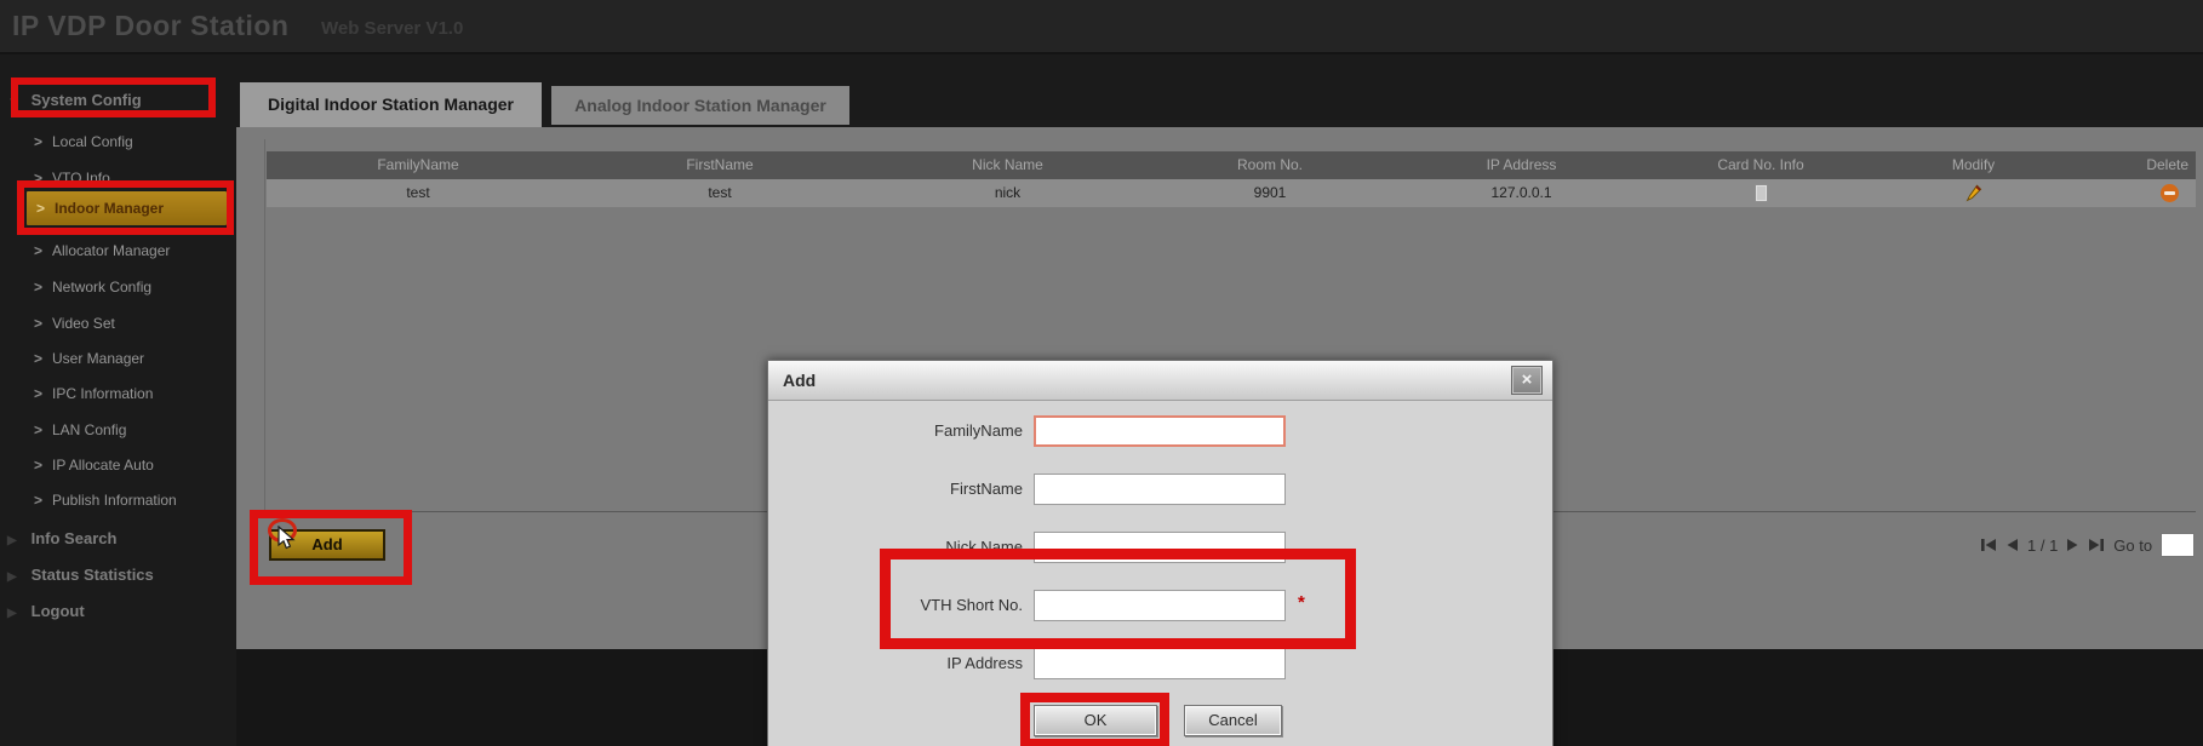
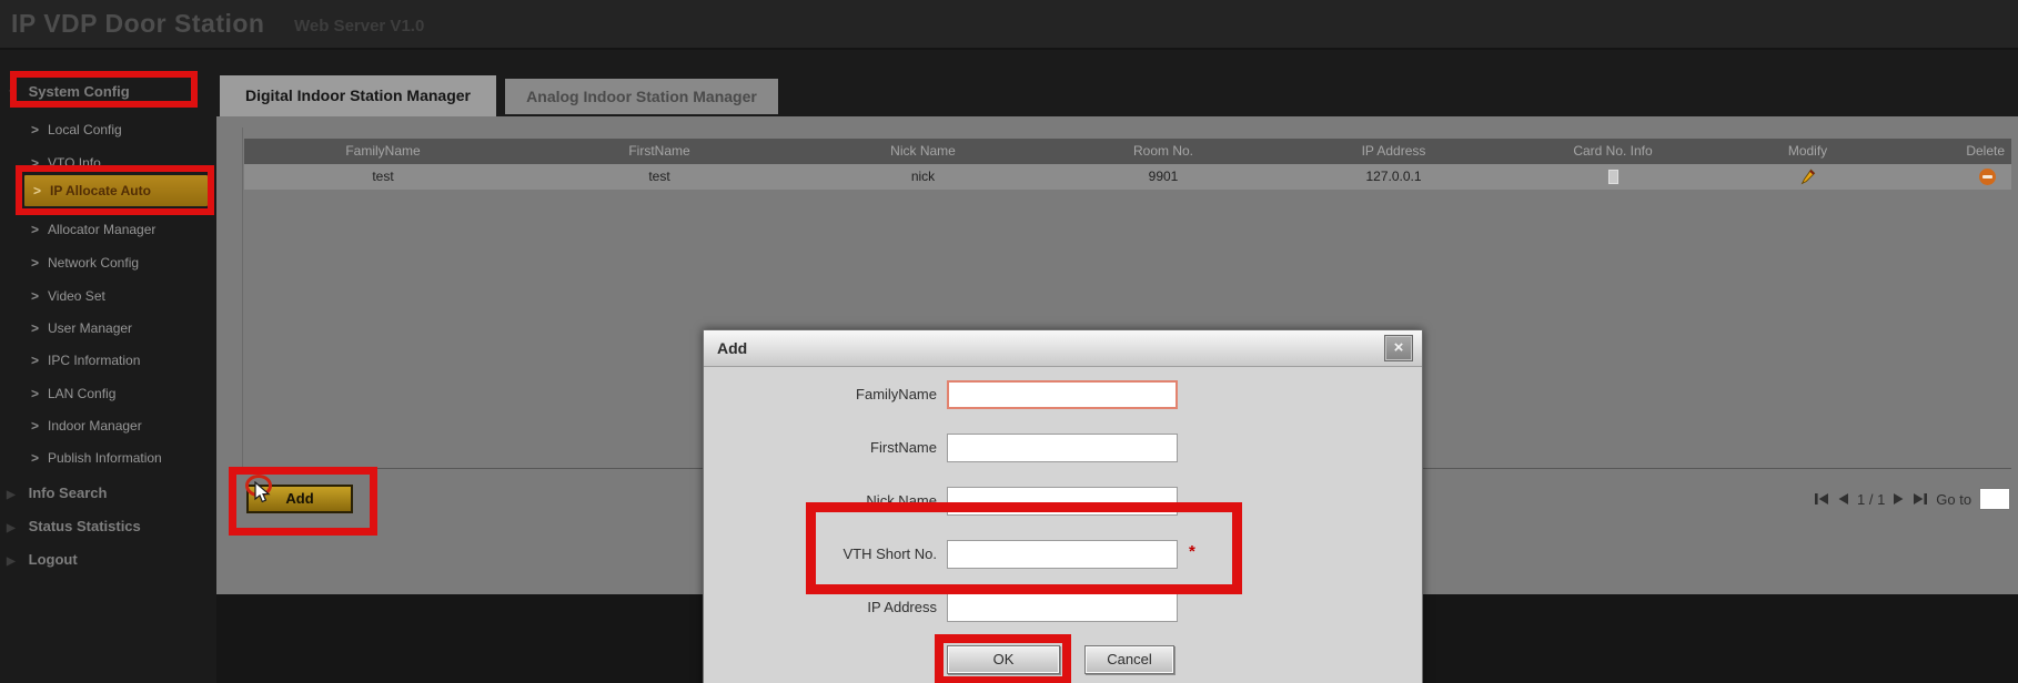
  IP VDP Door Station
  Web Server V1.0
  ▼ System Config
  > Local Config
  > VTO Info
- > Indoor Manager
+ > IP Allocate Auto
  > Allocator Manager
  > Network Config
  > Video Set
  > User Manager
  > IPC Information
  > LAN Config
- > IP Allocate Auto
+ > Indoor Manager
  > Publish Information
  ▶ Info Search
  ▶ Status Statistics
  ▶ Logout
  Digital Indoor Station Manager
  Analog Indoor Station Manager
  FamilyName
  FirstName
  Nick Name
  Room No.
  IP Address
  Card No. Info
  Modify
  Delete
  test
  test
  nick
  9901
  127.0.0.1
  Add
  1 / 1
  Go to
  Add
  ×
  FamilyName
  FirstName
  Nick Name
  VTH Short No.
  *
  IP Address
  OK
  Cancel
